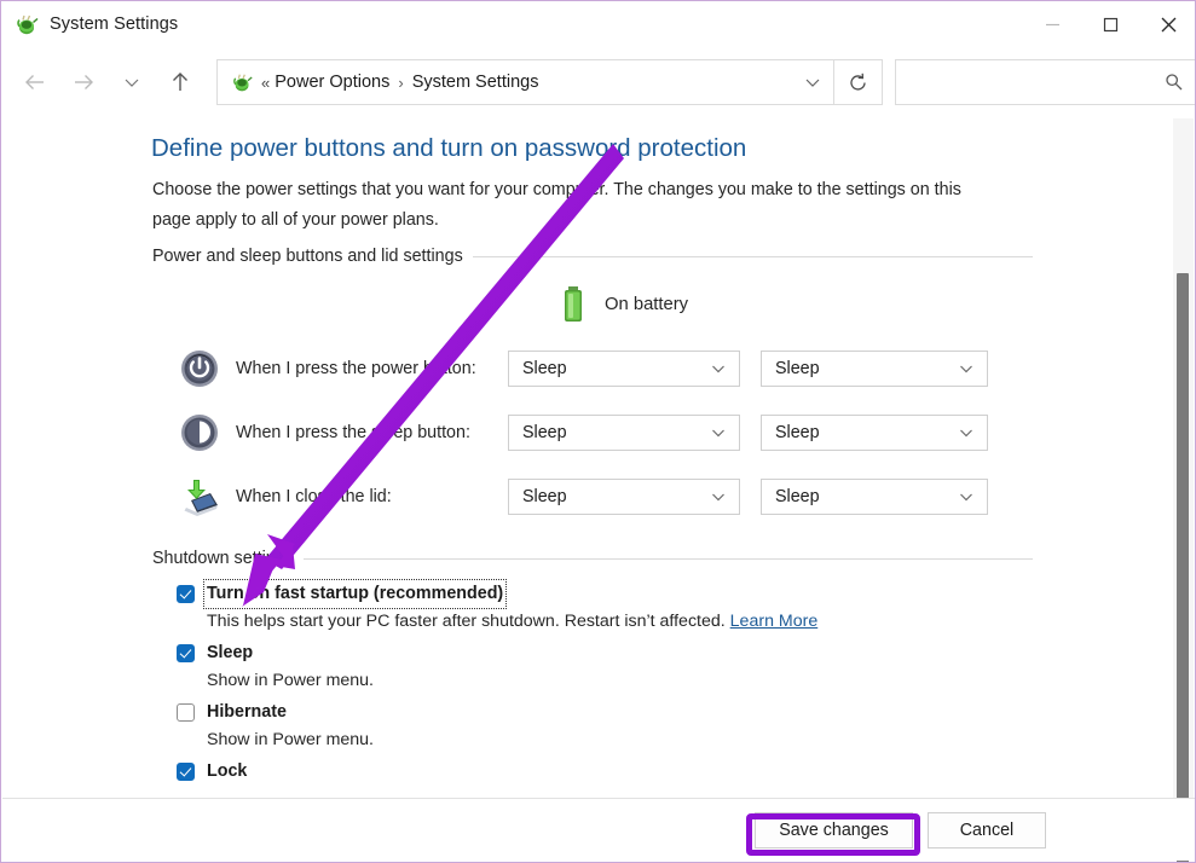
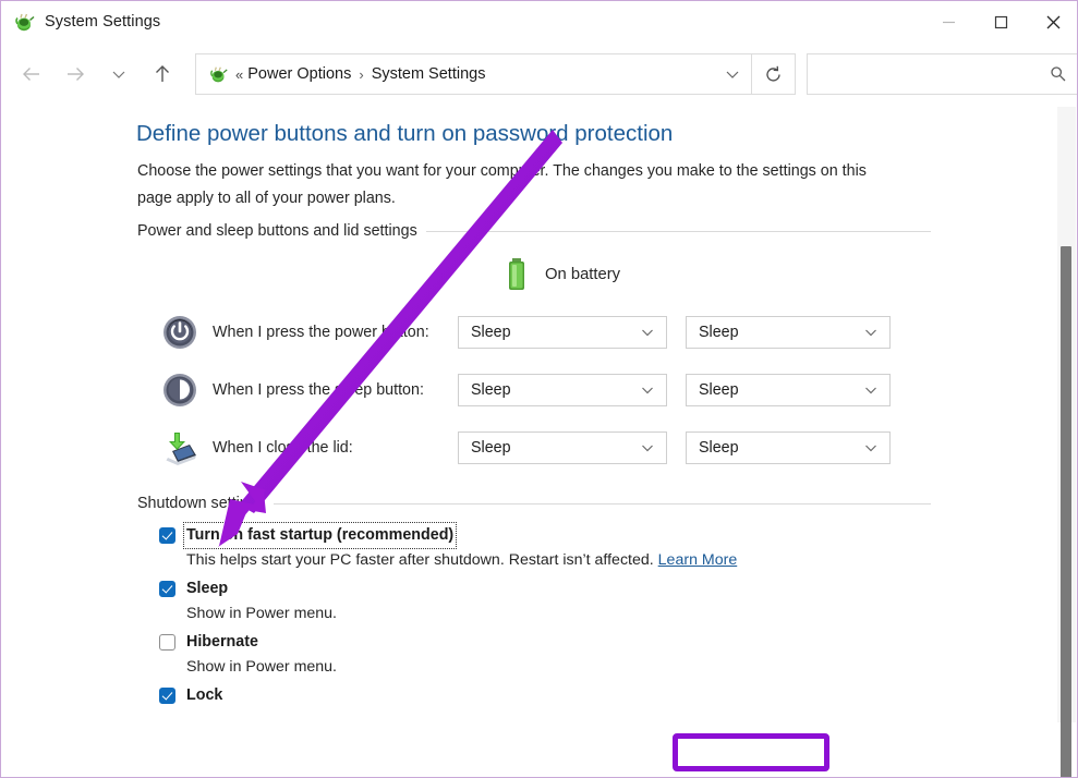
  System Settings
  «
  Power Options
  ›
  System Settings
  Define power buttons and turn on passwod protection
  Choose the power settings that you want for your compr. The changes you make to the settings on this page apply to all of your power plans.
  Power and sleep buttons and lid settings
  On battery
  When I press the powerton:
  Sleep
  Sleep
  When I press theep button:
  Sleep
  Sleep
  When I clo the lid:
  Sleep
  Sleep
  Turnn fast startup (recommended)
  This helps start your PC faster after shutdown. Restart isn’t affected. Learn More
  Sleep
  Show in Power menu.
  Hibernate
  Show in Power menu.
  Lock
- Save changes
- Cancel
